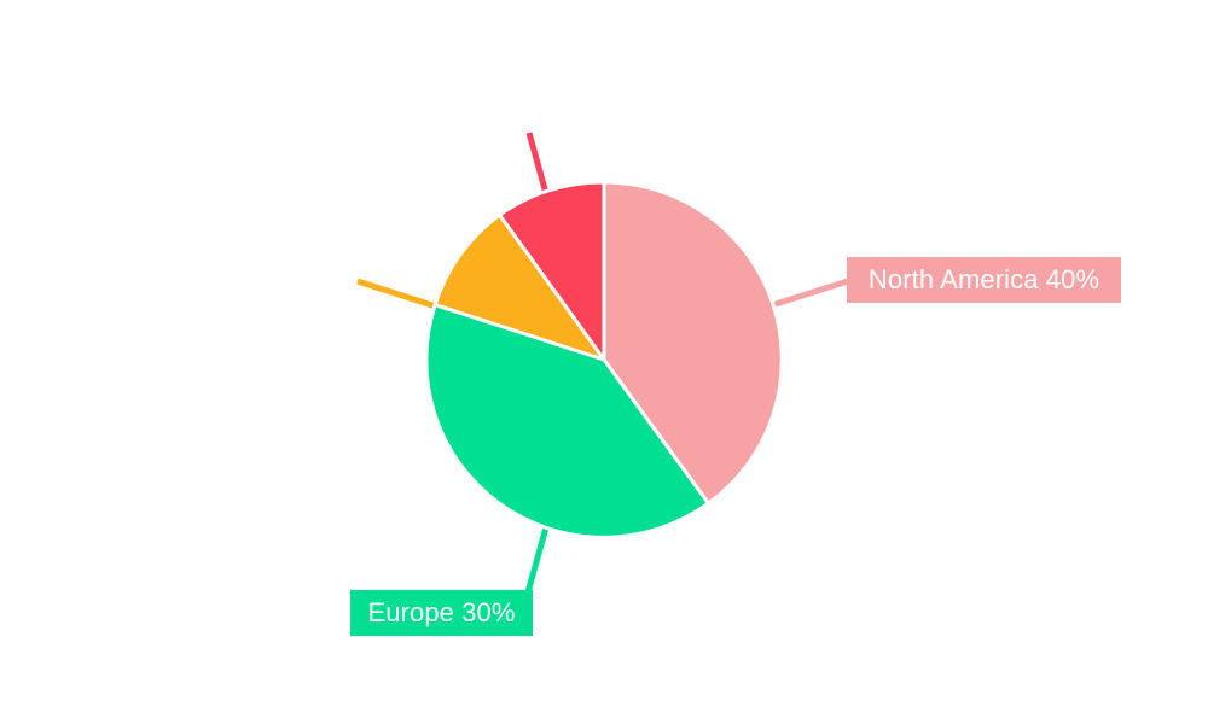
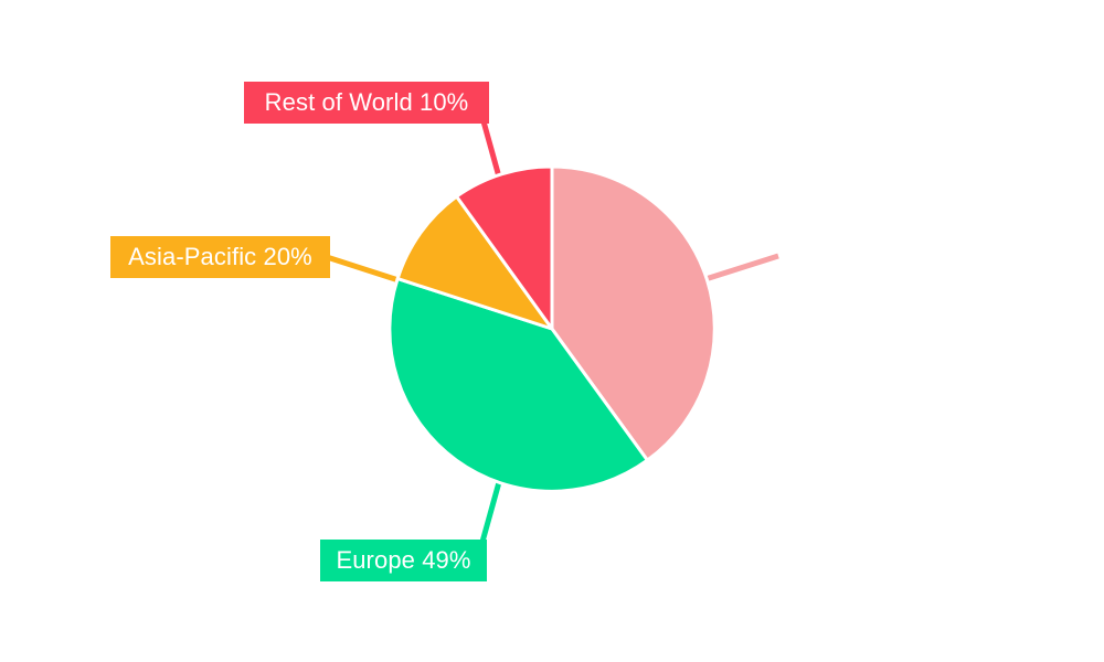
- North America 40%
- Europe 30%
+ Europe 49%
+ Asia-Pacific 20%
+ Rest of World 10%
